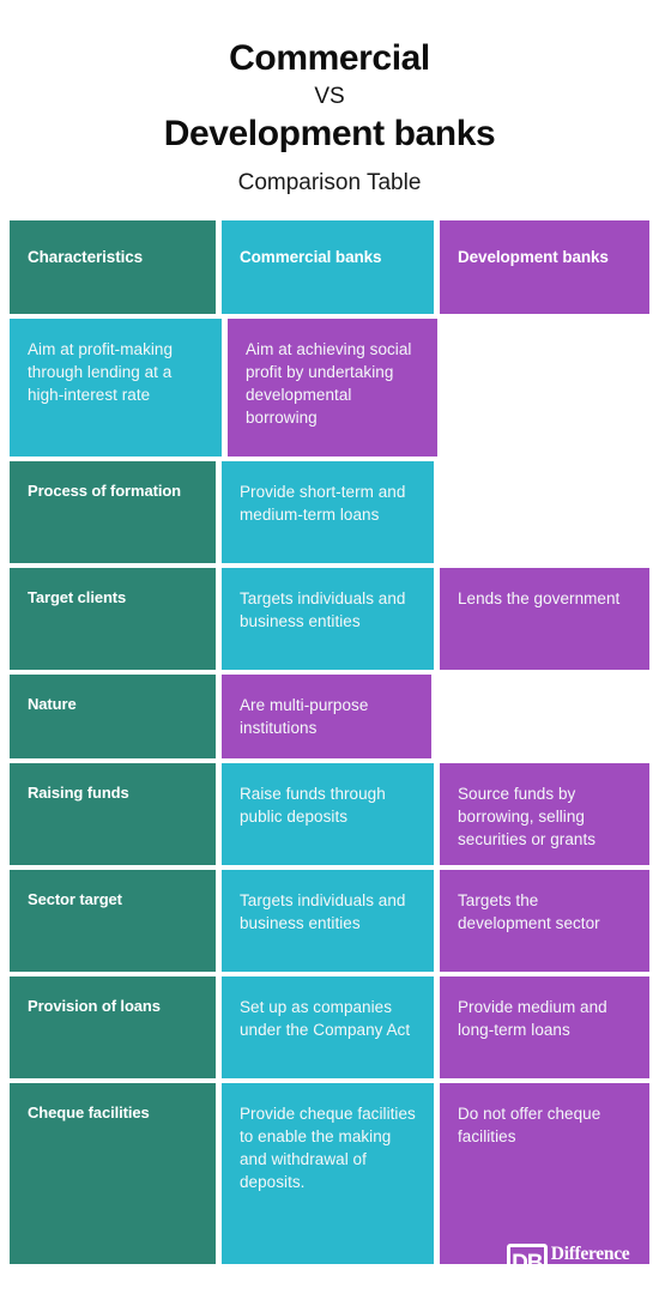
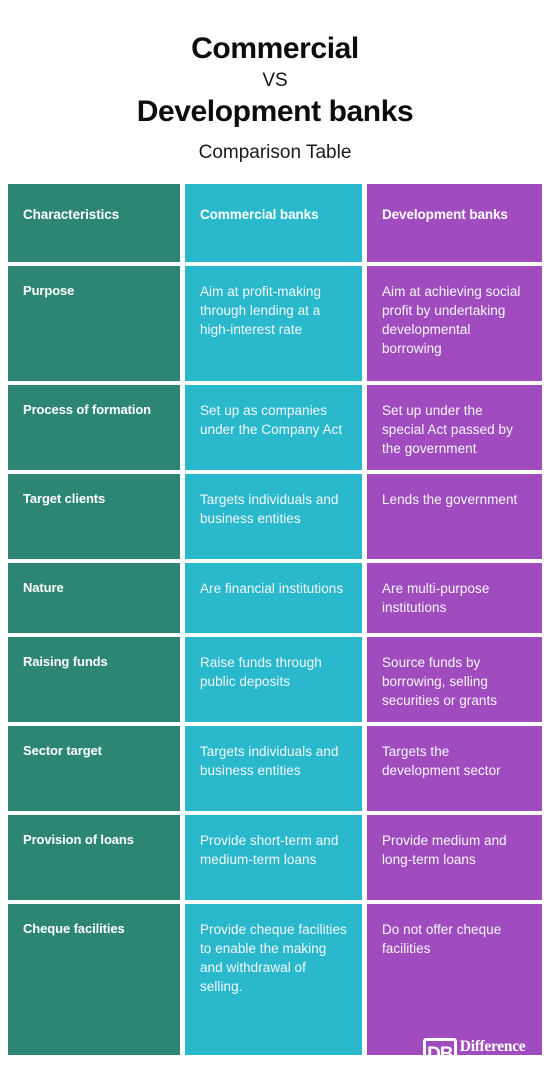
  Commercial
  VS
  Development banks
  Comparison Table
  Characteristics
  Commercial banks
  Development banks
+ Purpose
  Aim at profit-making through lending at a high-interest rate
  Aim at achieving social profit by undertaking developmental borrowing
  Process of formation
- Provide short-term and medium-term loans
+ Set up as companies under the Company Act
+ Set up under the special Act passed by the government
  Target clients
  Targets individuals and business entities
  Lends the government
  Nature
+ Are financial institutions
  Are multi-purpose institutions
  Raising funds
  Raise funds through public deposits
  Source funds by borrowing, selling securities or grants
  Sector target
  Targets individuals and business entities
  Targets the development sector
  Provision of loans
- Set up as companies under the Company Act
+ Provide short-term and medium-term loans
  Provide medium and long-term loans
  Cheque facilities
- Provide cheque facilities to enable the making and withdrawal of deposits.
+ Provide cheque facilities to enable the making and withdrawal of selling.
  Do not offer cheque facilities
  DB
  Difference
  Between.net
